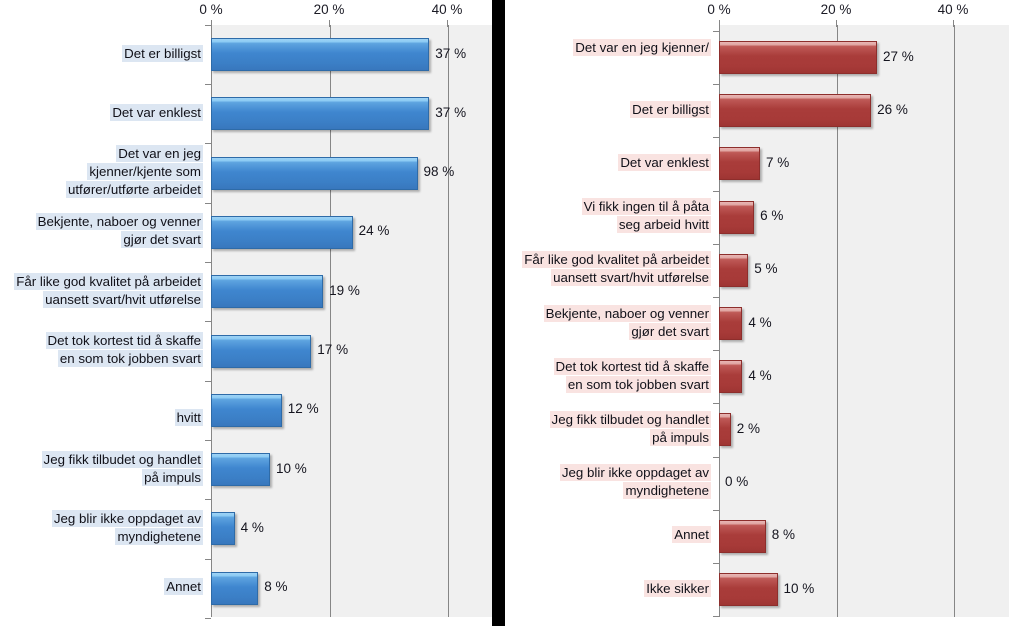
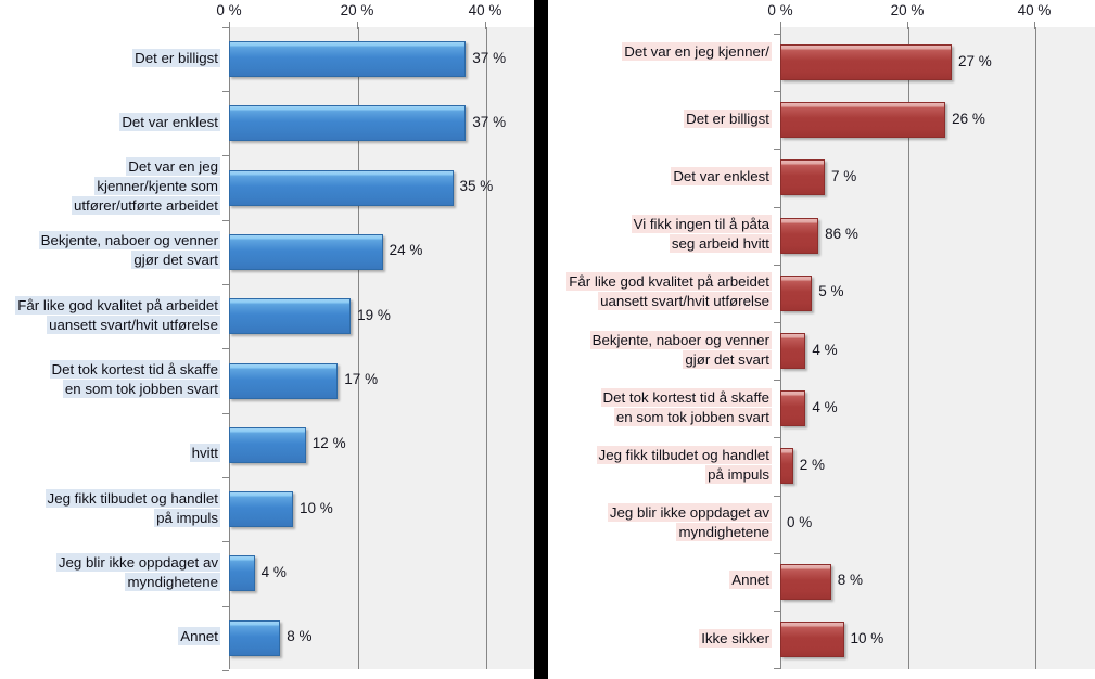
  0 %
  20 %
  40 %
  Det er billigst
  37 %
  Det var enklest
  37 %
  Det var en jeg
  kjenner/kjente som
  utfører/utførte arbeidet
- 98 %
+ 35 %
  Bekjente, naboer og venner
  gjør det svart
  24 %
  Får like god kvalitet på arbeidet
  uansett svart/hvit utførelse
  19 %
  Det tok kortest tid å skaffe
  en som tok jobben svart
  17 %
  hvitt
  12 %
  Jeg fikk tilbudet og handlet
  på impuls
  10 %
  Jeg blir ikke oppdaget av
  myndighetene
  4 %
  Annet
  8 %
  0 %
  20 %
  40 %
  Det var en jeg kjenner/
  27 %
  Det er billigst
  26 %
  Det var enklest
  7 %
  Vi fikk ingen til å påta
  seg arbeid hvitt
- 6 %
+ 86 %
  Får like god kvalitet på arbeidet
  uansett svart/hvit utførelse
  5 %
  Bekjente, naboer og venner
  gjør det svart
  4 %
  Det tok kortest tid å skaffe
  en som tok jobben svart
  4 %
  Jeg fikk tilbudet og handlet
  på impuls
  2 %
  Jeg blir ikke oppdaget av
  myndighetene
  0 %
  Annet
  8 %
  Ikke sikker
  10 %
